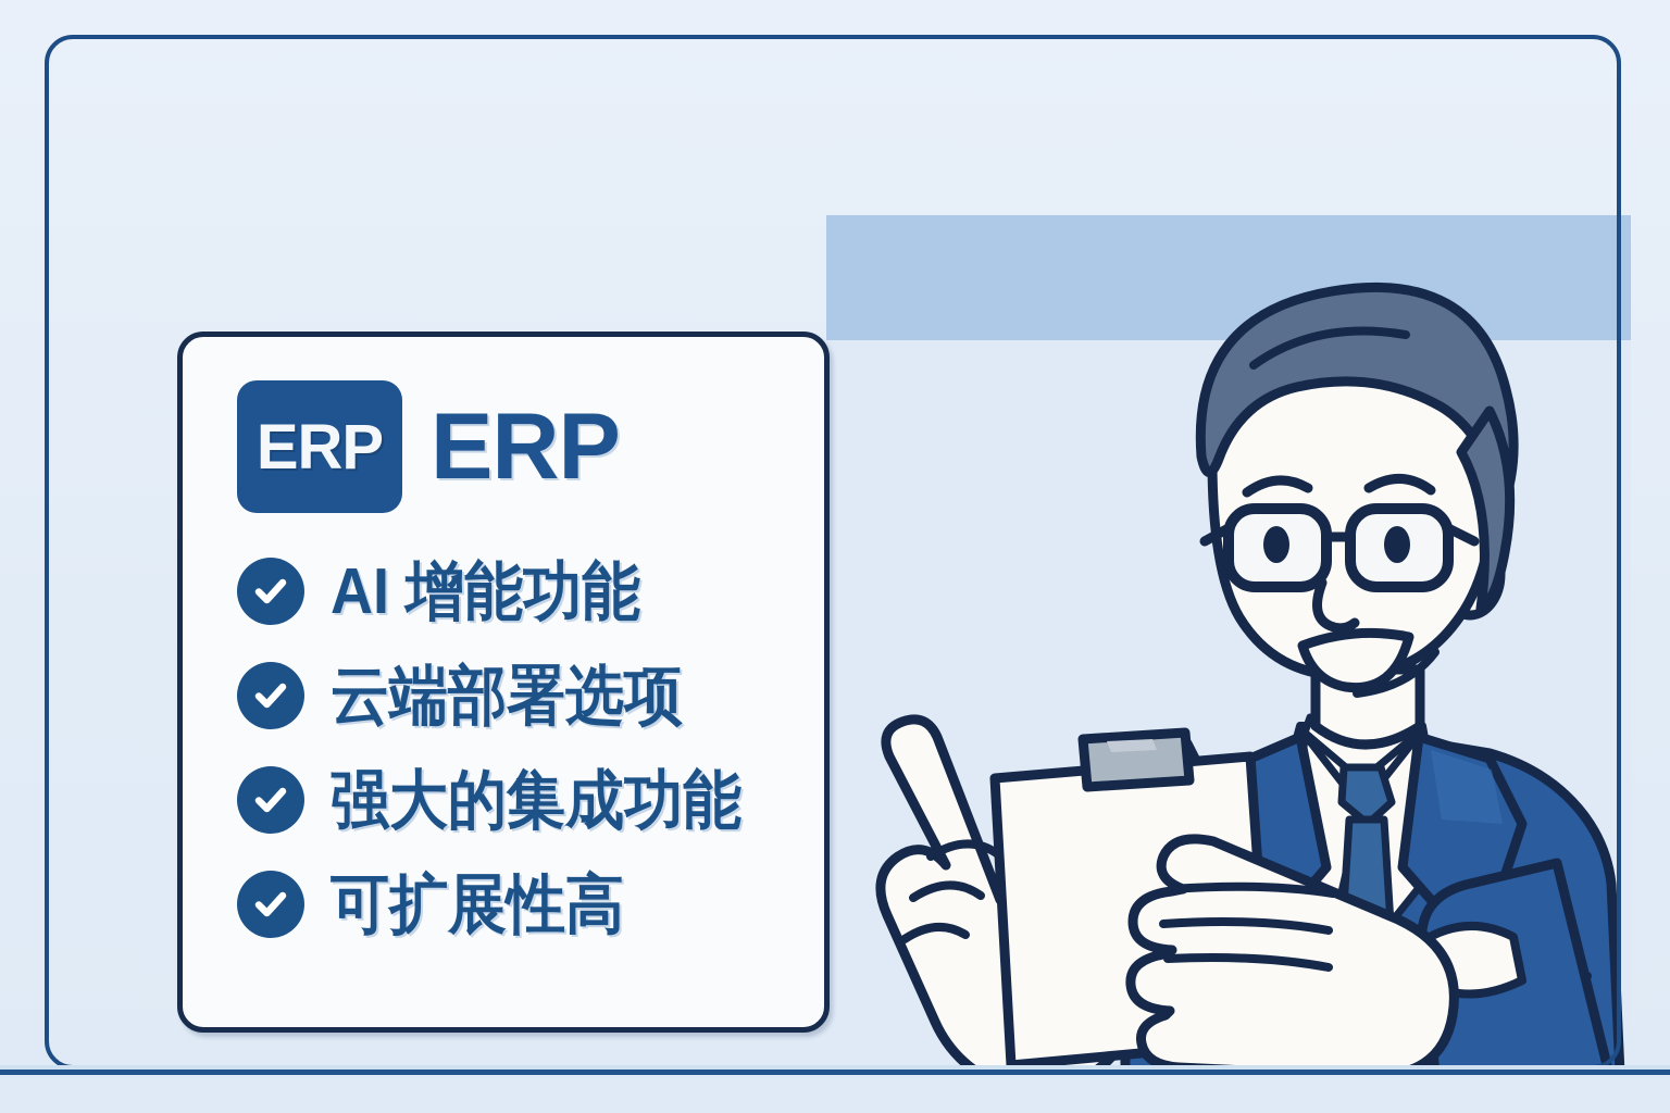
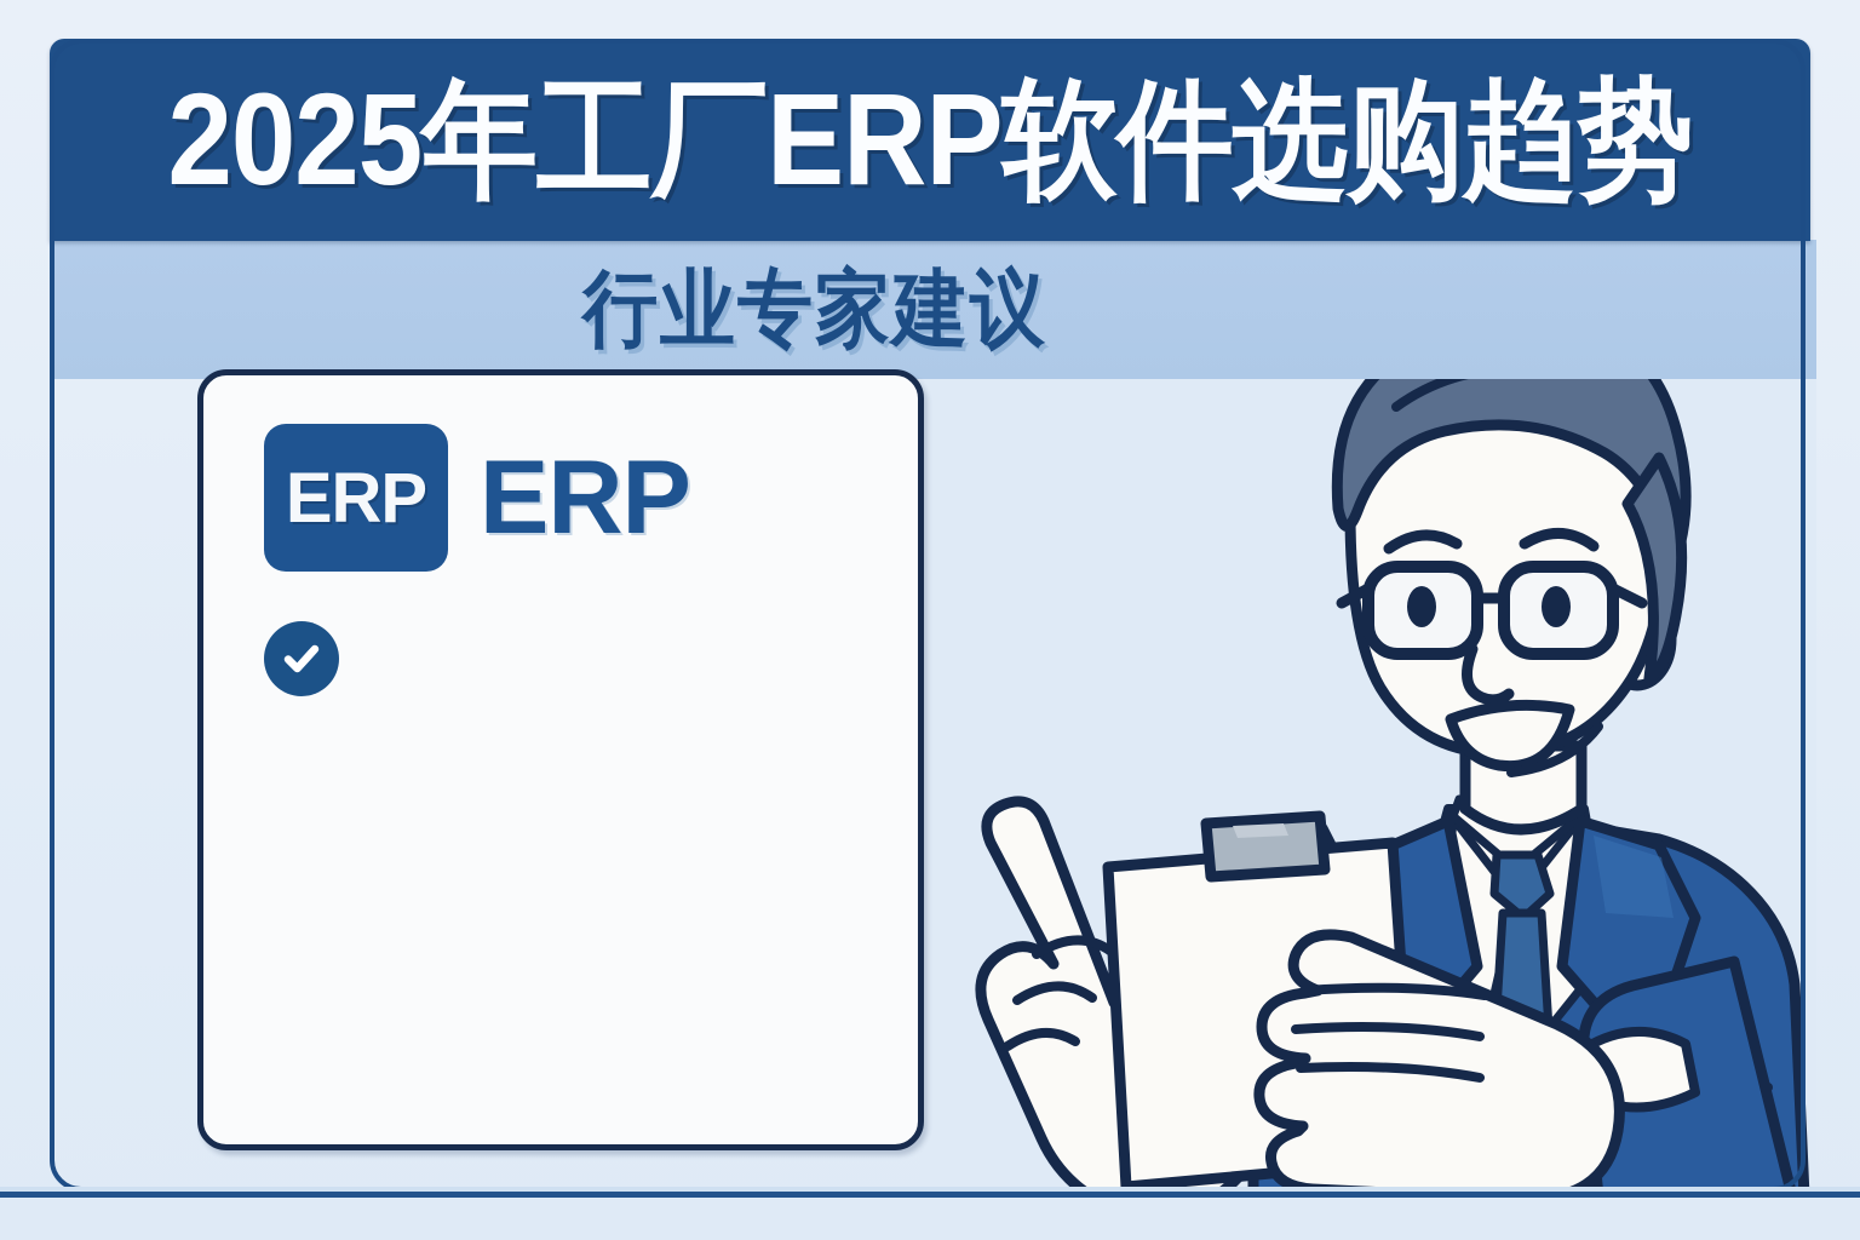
+ 2025年工厂ERP软件选购趋势
+ 行业专家建议
  ERP
  ERP
- AI 增能功能
- 云端部署选项
- 强大的集成功能
- 可扩展性高
